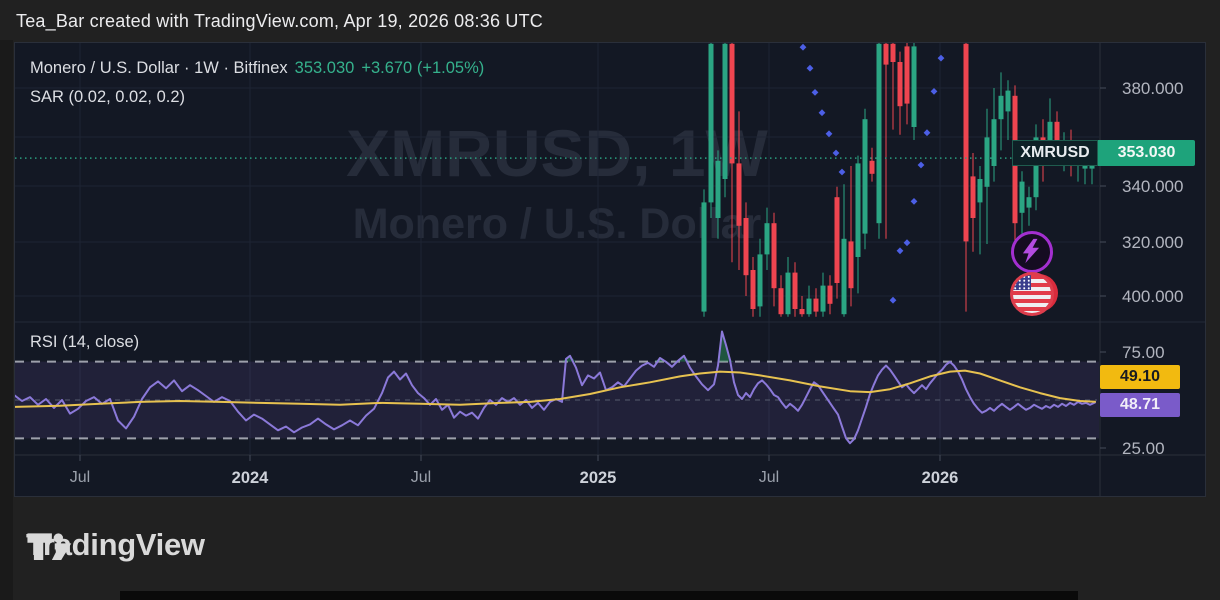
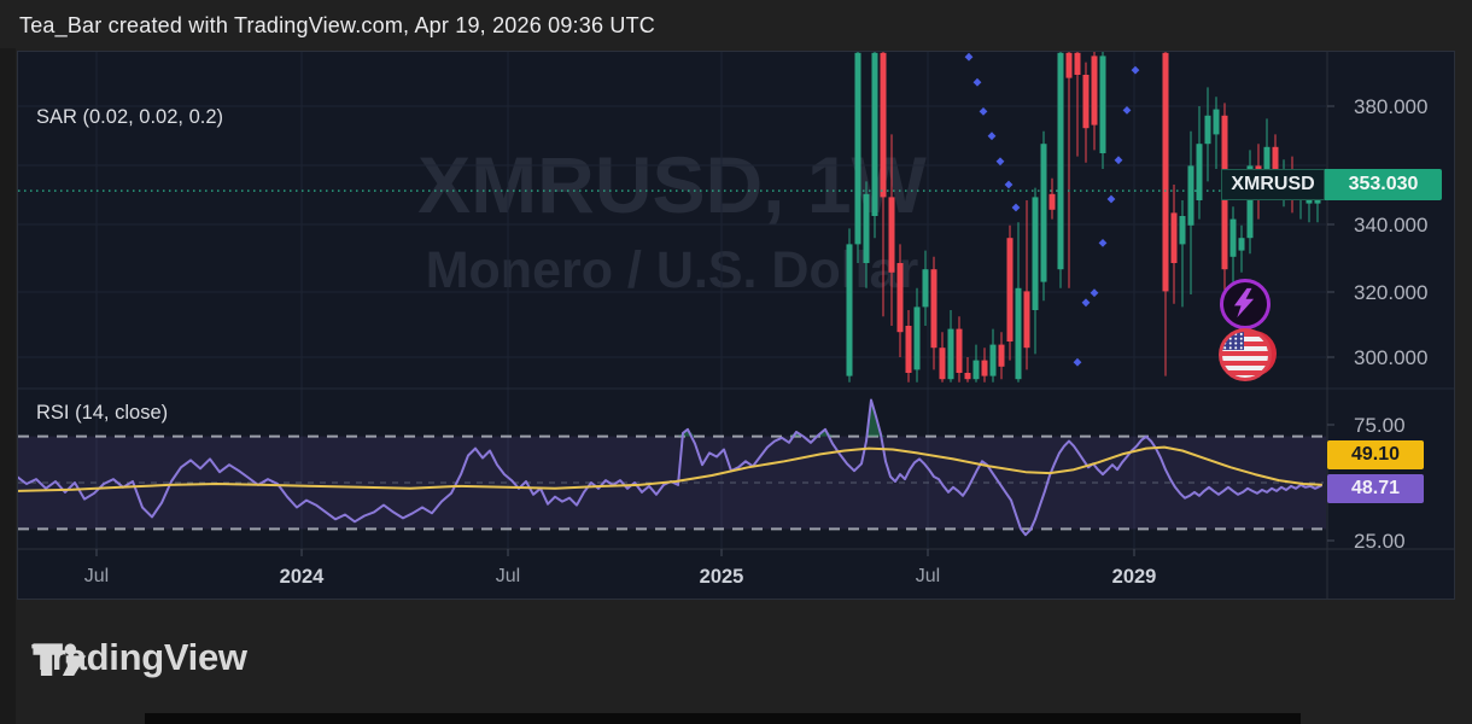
- Tea_Bar created with TradingView.com, Apr 19, 2026 08:36 UTC
+ Tea_Bar created with TradingView.com, Apr 19, 2026 09:36 UTC
  XMRUSD, 1W
  Monero / U.S. Dolar
- Monero / U.S. Dollar · 1W · Bitfinex 353.030 +3.670 (+1.05%)
  SAR (0.02, 0.02, 0.2)
  RSI (14, close)
  XMRUSD
  353.030
  49.10
  48.71
  rdingView
  380.000
  340.000
  320.000
- 400.000
+ 300.000
  75.00
  25.00
  Jul
  2024
  Jul
  2025
  Jul
- 2026
+ 2029
